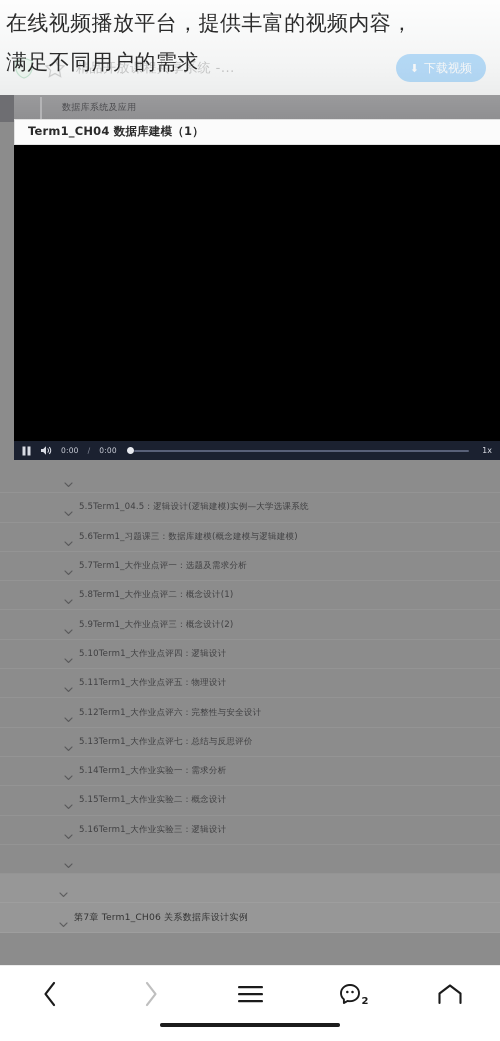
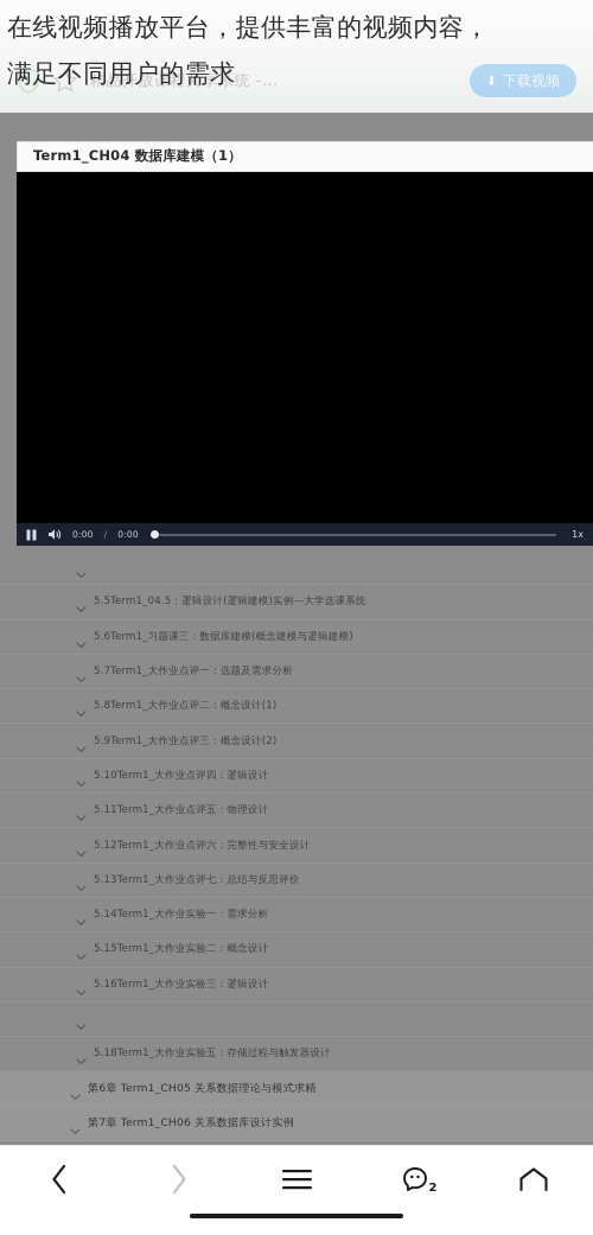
  精品开放课程共享系统 -...
  ⬇
  下载视频
  在线视频播放平台，提供丰富的视频内容，
  满足不同用户的需求
- 数据库系统及应用
  Term1_CH04 数据库建模（1）
  0:00
  /
  0:00
  1x
  5.5Term1_04.5：逻辑设计(逻辑建模)实例—大学选课系统
  5.6Term1_习题课三：数据库建模(概念建模与逻辑建模)
  5.7Term1_大作业点评一：选题及需求分析
  5.8Term1_大作业点评二：概念设计(1)
  5.9Term1_大作业点评三：概念设计(2)
  5.10Term1_大作业点评四：逻辑设计
  5.11Term1_大作业点评五：物理设计
  5.12Term1_大作业点评六：完整性与安全设计
  5.13Term1_大作业点评七：总结与反思评价
  5.14Term1_大作业实验一：需求分析
  5.15Term1_大作业实验二：概念设计
  5.16Term1_大作业实验三：逻辑设计
+ 5.18Term1_大作业实验五：存储过程与触发器设计
+ 第6章 Term1_CH05 关系数据理论与模式求精
  第7章 Term1_CH06 关系数据库设计实例
  2
